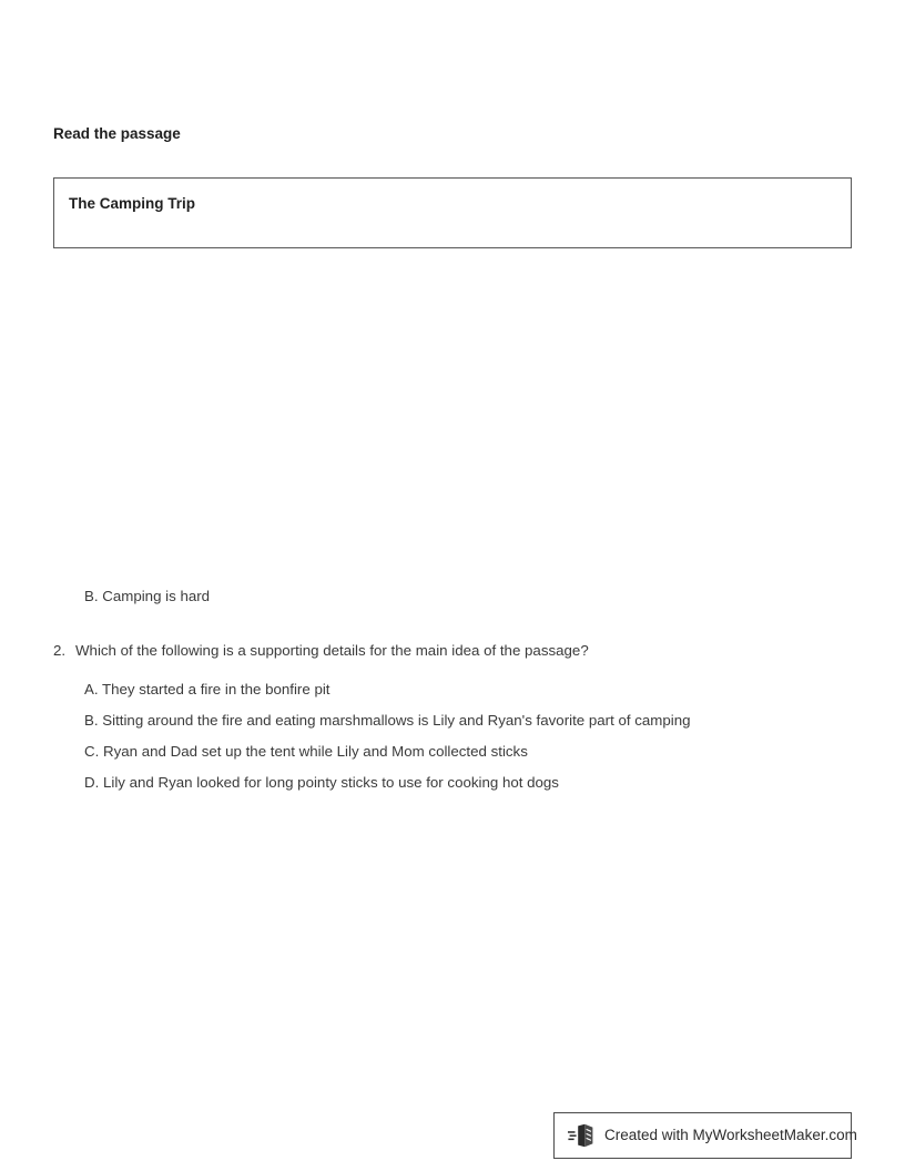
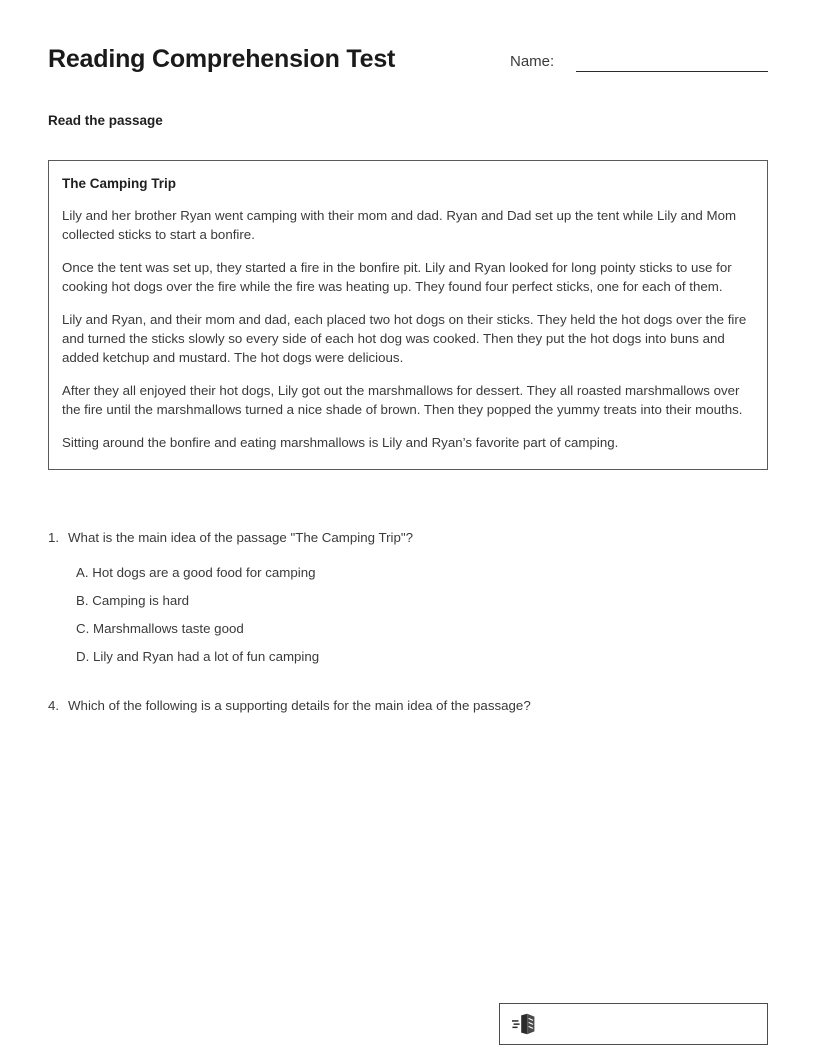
+ Reading Comprehension Test
+ Name:
  Read the passage
  The Camping Trip
+ Lily and her brother Ryan went camping with their mom and dad. Ryan and Dad set up the tent while Lily and Mom collected sticks to start a bonfire.
+ Once the tent was set up, they started a fire in the bonfire pit. Lily and Ryan looked for long pointy sticks to use for cooking hot dogs over the fire while the fire was heating up. They found four perfect sticks, one for each of them.
+ Lily and Ryan, and their mom and dad, each placed two hot dogs on their sticks. They held the hot dogs over the fire and turned the sticks slowly so every side of each hot dog was cooked. Then they put the hot dogs into buns and added ketchup and mustard. The hot dogs were delicious.
+ After they all enjoyed their hot dogs, Lily got out the marshmallows for dessert. They all roasted marshmallows over the fire until the marshmallows turned a nice shade of brown. Then they popped the yummy treats into their mouths.
+ Sitting around the bonfire and eating marshmallows is Lily and Ryan’s favorite part of camping.
+ 1.
+ What is the main idea of the passage "The Camping Trip"?
+ A. Hot dogs are a good food for camping
  B. Camping is hard
+ C. Marshmallows taste good
+ D. Lily and Ryan had a lot of fun camping
- 2.
+ 4.
  Which of the following is a supporting details for the main idea of the passage?
- A. They started a fire in the bonfire pit
- B. Sitting around the fire and eating marshmallows is Lily and Ryan's favorite part of camping
- C. Ryan and Dad set up the tent while Lily and Mom collected sticks
- D. Lily and Ryan looked for long pointy sticks to use for cooking hot dogs
- Created with MyWorksheetMaker.com
